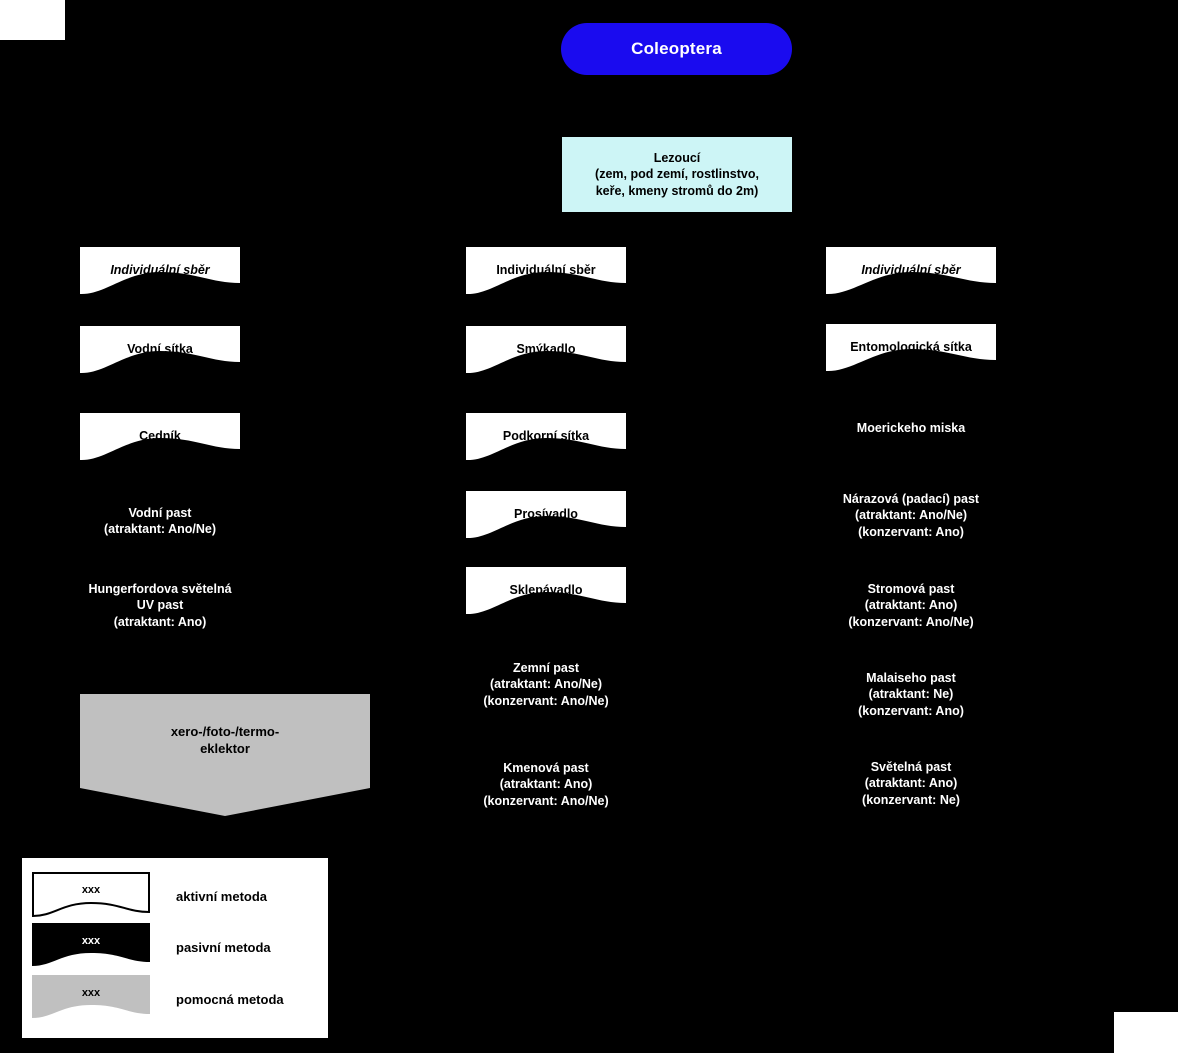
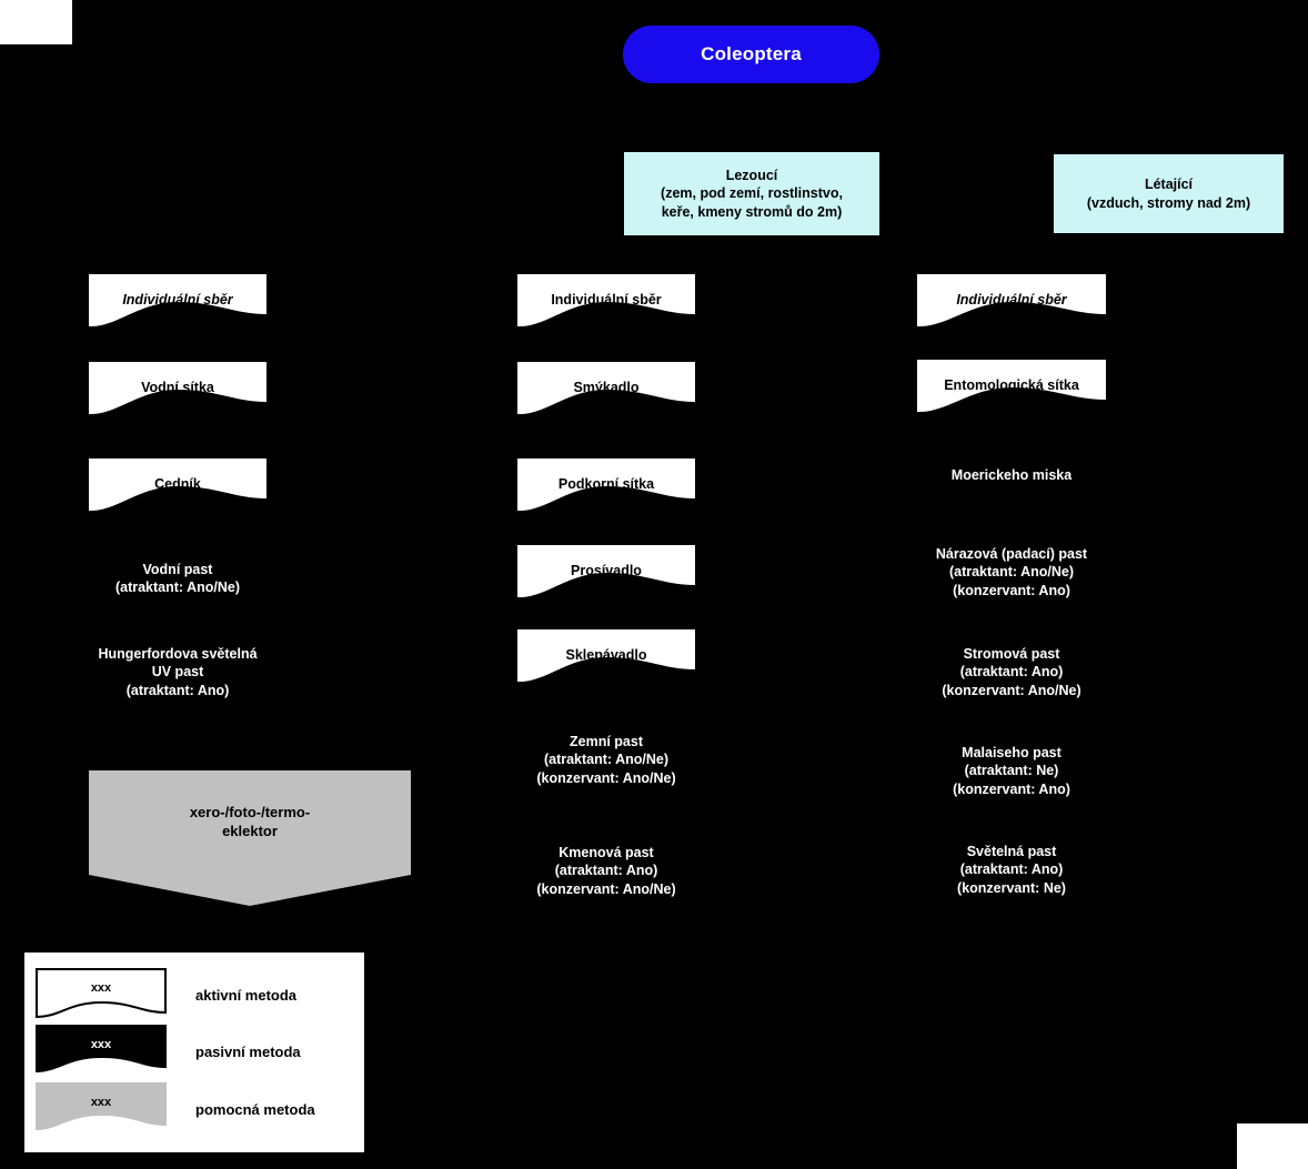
  Coleoptera
  Lezoucí
  (zem, pod zemí, rostlinstvo,
  keře, kmeny stromů do 2m)
+ Létající
+ (vzduch, stromy nad 2m)
  Individuální sběr
  Vodní sítka
  Cedník
  Vodní past
  (atraktant: Ano/Ne)
  Hungerfordova světelná
  UV past
  (atraktant: Ano)
  xero-/foto-/termo-
  eklektor
  Individuální sběr
  Smýkadlo
  Podkorní sítka
  Prosívadlo
  Sklepávadlo
  Zemní past
  (atraktant: Ano/Ne)
  (konzervant: Ano/Ne)
  Kmenová past
  (atraktant: Ano)
  (konzervant: Ano/Ne)
  Individuální sběr
  Entomologická sítka
  Moerickeho miska
  Nárazová (padací) past
  (atraktant: Ano/Ne)
  (konzervant: Ano)
  Stromová past
  (atraktant: Ano)
  (konzervant: Ano/Ne)
  Malaiseho past
  (atraktant: Ne)
  (konzervant: Ano)
  Světelná past
  (atraktant: Ano)
  (konzervant: Ne)
  xxx
  aktivní metoda
  xxx
  pasivní metoda
  xxx
  pomocná metoda
